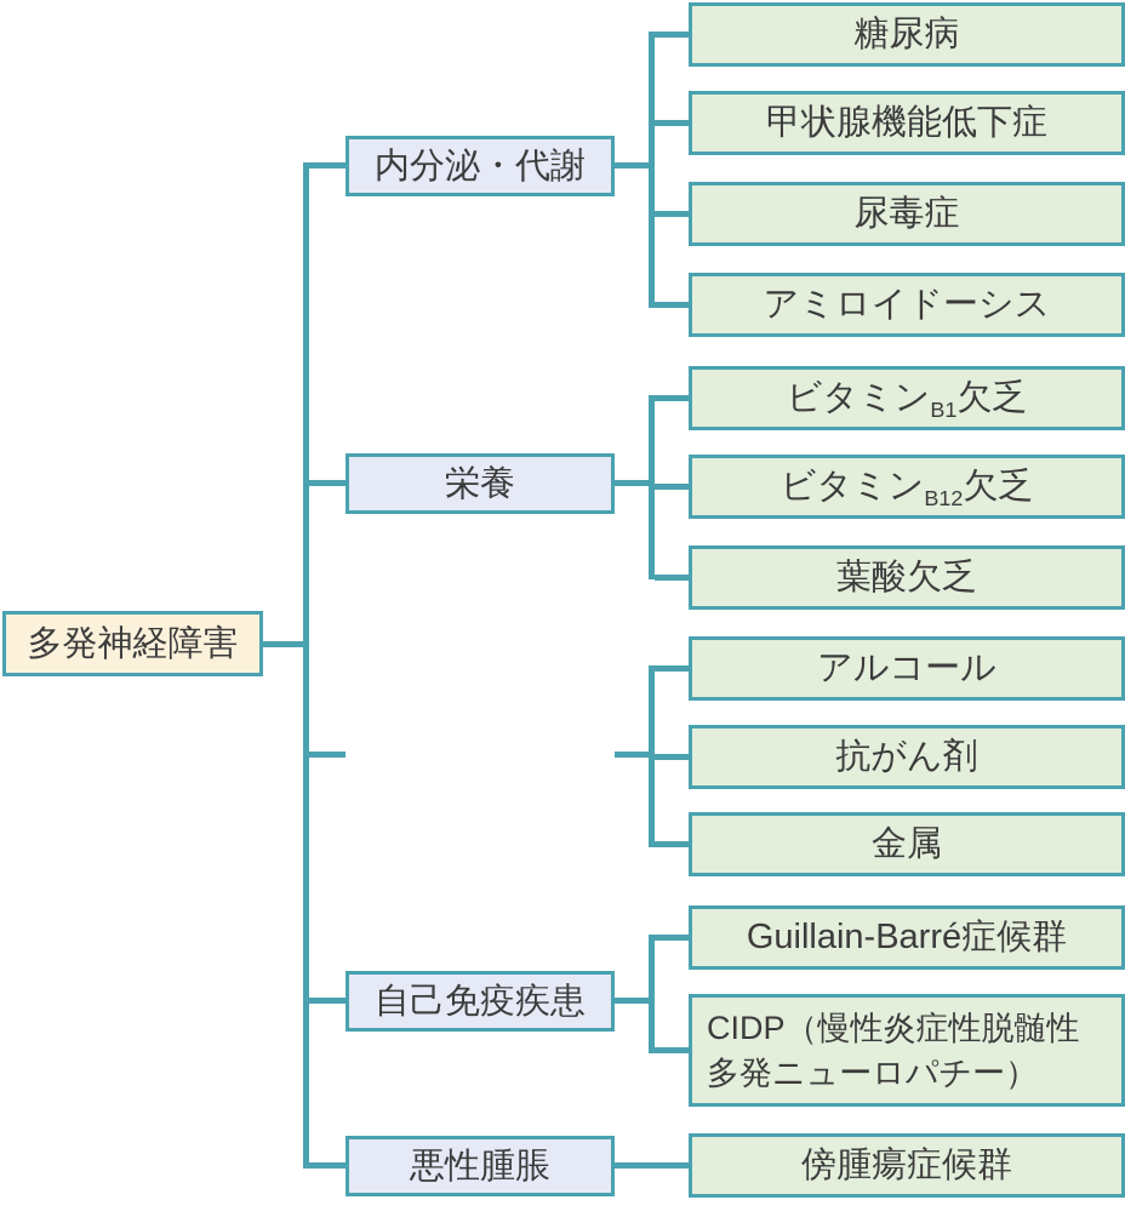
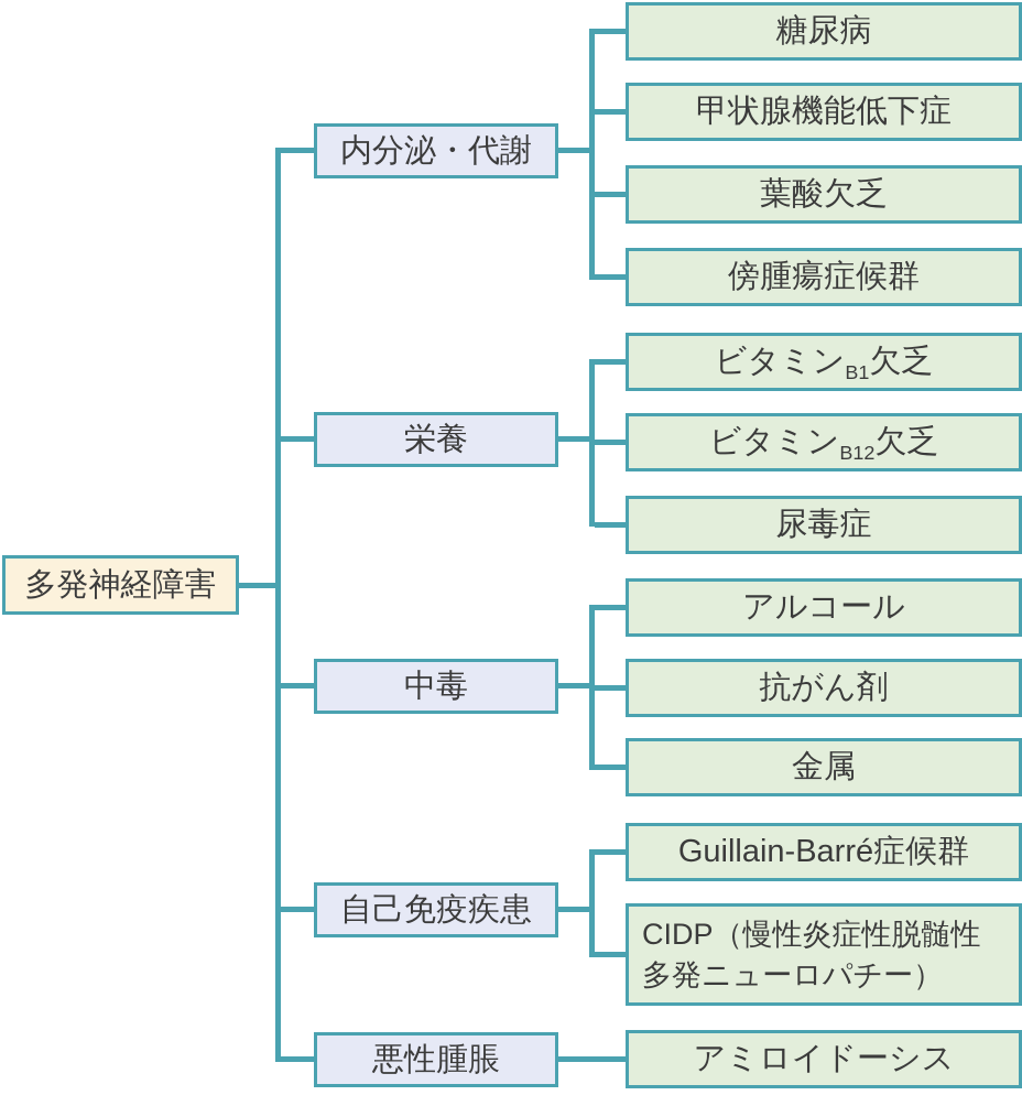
  多発神経障害
  内分泌・代謝
  栄養
+ 中毒
  自己免疫疾患
  悪性腫脹
  糖尿病
  甲状腺機能低下症
- 尿毒症
+ 葉酸欠乏
- アミロイドーシス
+ 傍腫瘍症候群
  ビタミンB1欠乏
  ビタミンB12欠乏
- 葉酸欠乏
+ 尿毒症
  アルコール
  抗がん剤
  金属
  Guillain-Barré症候群
  CIDP（慢性炎症性脱髄性
  多発ニューロパチー）
- 傍腫瘍症候群
+ アミロイドーシス
